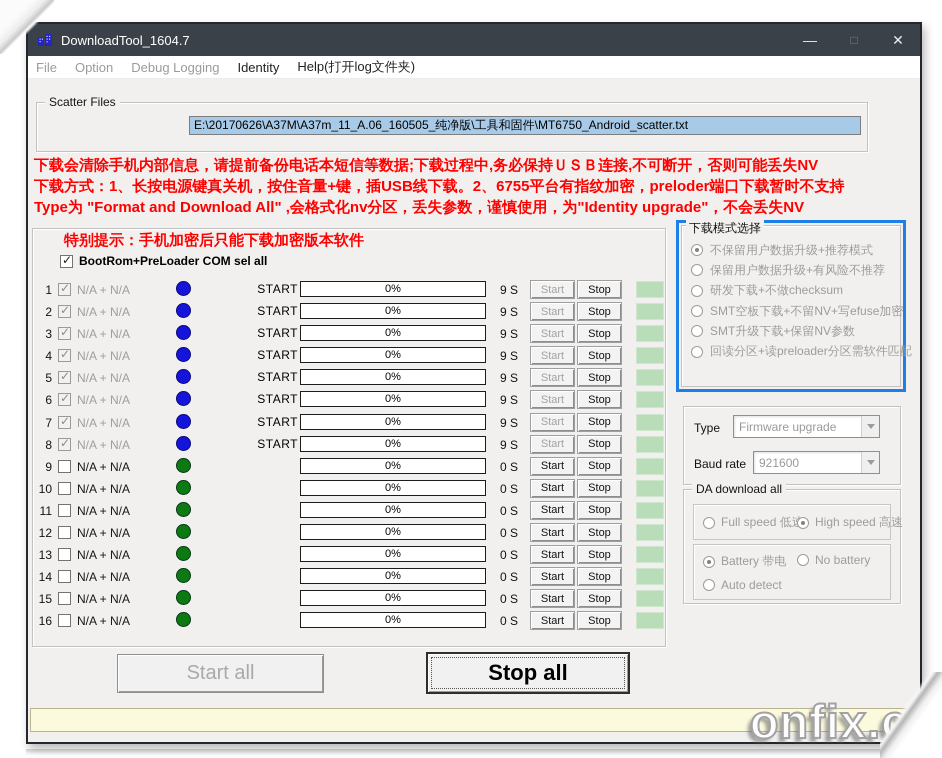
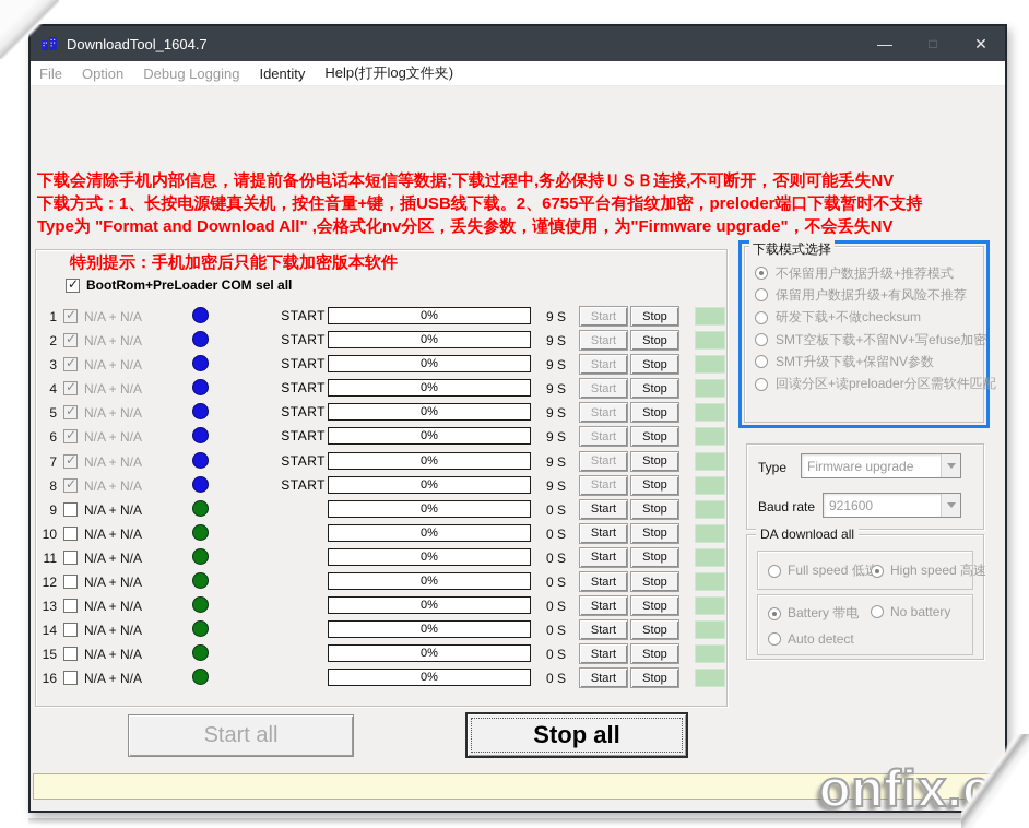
  DownloadTool_1604.7
  —
  □
  ✕
  File
  Option
  Debug Logging
  Identity
  Help(打开log文件夹)
- Scatter Files
- E:\20170626\A37M\A37m_11_A.06_160505_纯净版\工具和固件\MT6750_Android_scatter.txt
  下载会清除手机内部信息，请提前备份电话本短信等数据;下载过程中,务必保持ＵＳＢ连接,不可断开，否则可能丢失NV
  下载方式：1、长按电源键真关机，按住音量+键，插USB线下载。2、6755平台有指纹加密，preloder端口下载暂时不支持
- Type为 "Format and Download All" ,会格式化nv分区，丢失参数，谨慎使用，为"Identity upgrade"，不会丢失NV
+ Type为 "Format and Download All" ,会格式化nv分区，丢失参数，谨慎使用，为"Firmware upgrade"，不会丢失NV
  特别提示：手机加密后只能下载加密版本软件
  BootRom+PreLoader COM sel all
  1
  N/A + N/A
  START
  0%
  9 S
  Start
  Stop
  2
  N/A + N/A
  START
  0%
  9 S
  Start
  Stop
  3
  N/A + N/A
  START
  0%
  9 S
  Start
  Stop
  4
  N/A + N/A
  START
  0%
  9 S
  Start
  Stop
  5
  N/A + N/A
  START
  0%
  9 S
  Start
  Stop
  6
  N/A + N/A
  START
  0%
  9 S
  Start
  Stop
  7
  N/A + N/A
  START
  0%
  9 S
  Start
  Stop
  8
  N/A + N/A
  START
  0%
  9 S
  Start
  Stop
  9
  N/A + N/A
  0%
  0 S
  Start
  Stop
  10
  N/A + N/A
  0%
  0 S
  Start
  Stop
  11
  N/A + N/A
  0%
  0 S
  Start
  Stop
  12
  N/A + N/A
  0%
  0 S
  Start
  Stop
  13
  N/A + N/A
  0%
  0 S
  Start
  Stop
  14
  N/A + N/A
  0%
  0 S
  Start
  Stop
  15
  N/A + N/A
  0%
  0 S
  Start
  Stop
  16
  N/A + N/A
  0%
  0 S
  Start
  Stop
  下载模式选择
  不保留用户数据升级+推荐模式
  保留用户数据升级+有风险不推荐
  研发下载+不做checksum
  SMT空板下载+不留NV+写efuse加密
  SMT升级下载+保留NV参数
  回读分区+读preloader分区需软件匹配
  Type
  Firmware upgrade
  Baud rate
  921600
  DA download all
  Full speed 低
  High speed 高速
  Battery 带电
  No battery
  Auto detect
  Start all
  Stop all
  onfix.
